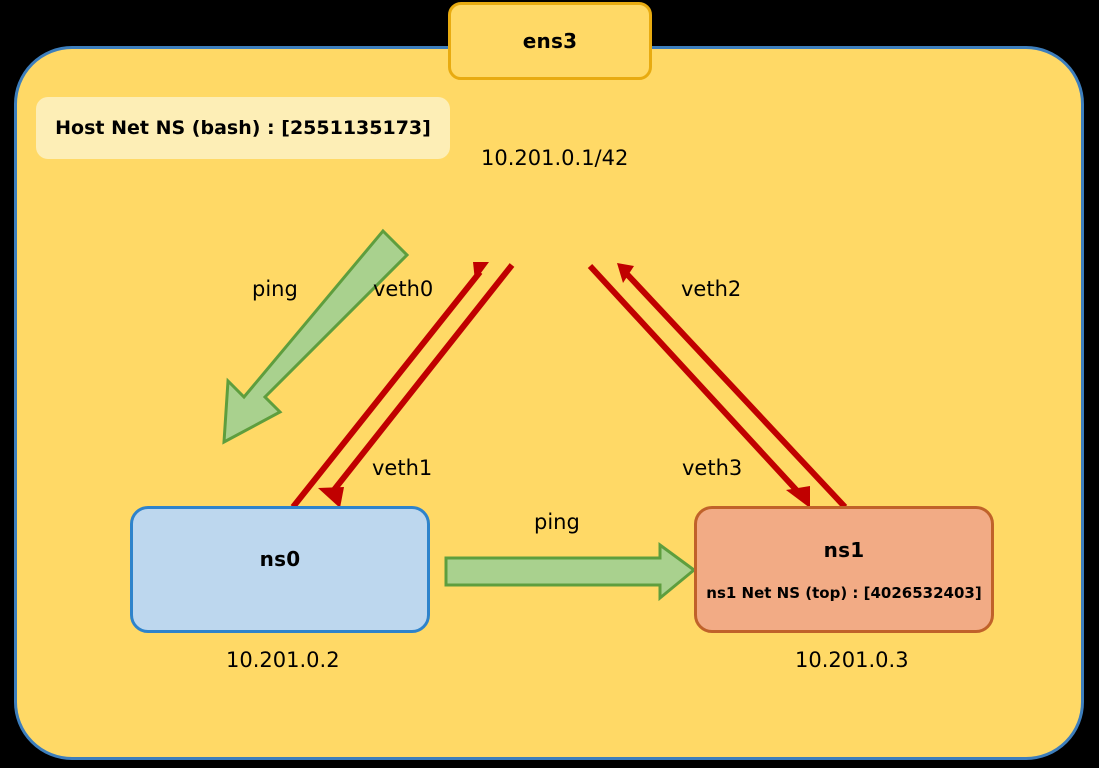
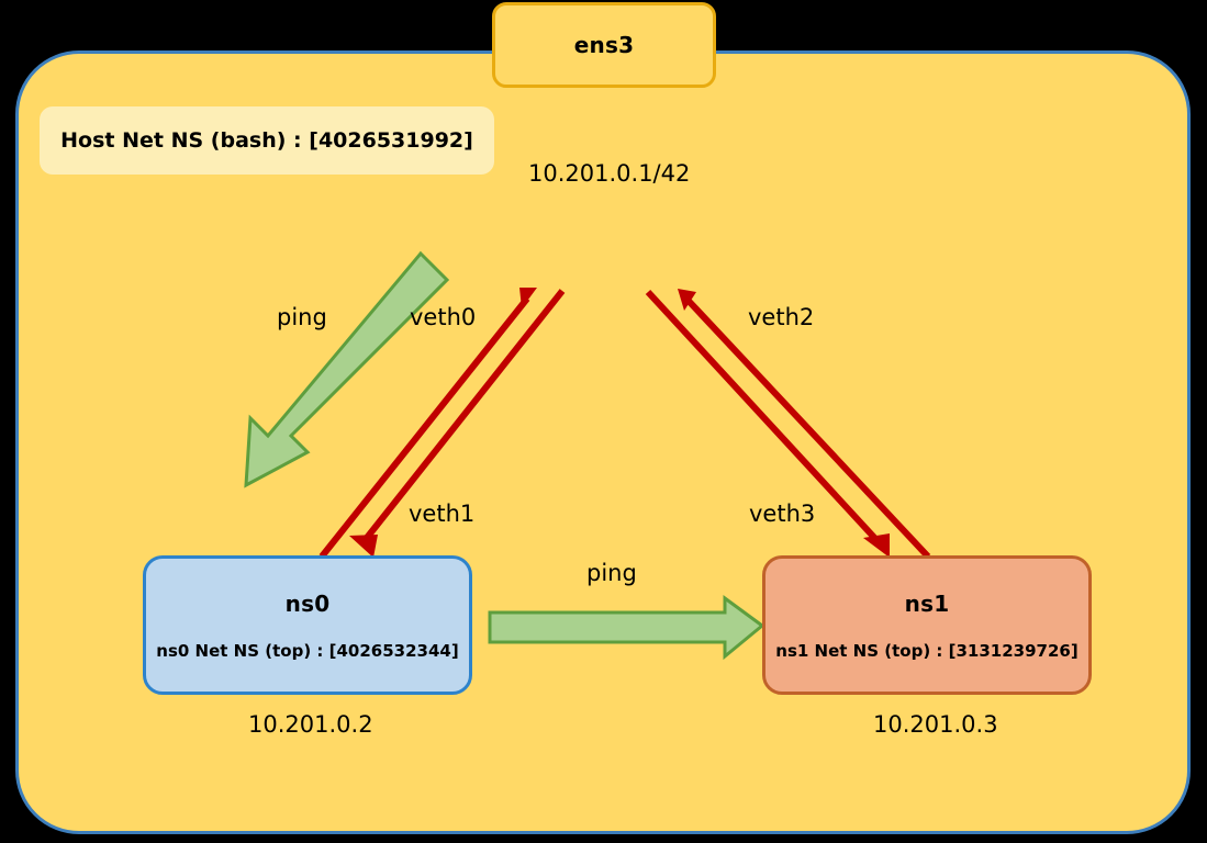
- Host Net NS (bash) : [2551135173]
+ Host Net NS (bash) : [4026531992]
  ens3
  10.201.0.1/42
  ns0
+ ns0 Net NS (top) : [4026532344]
  ns1
- ns1 Net NS (top) : [4026532403]
+ ns1 Net NS (top) : [3131239726]
  ping
  veth0
  veth2
  veth1
  veth3
  ping
  10.201.0.2
  10.201.0.3
